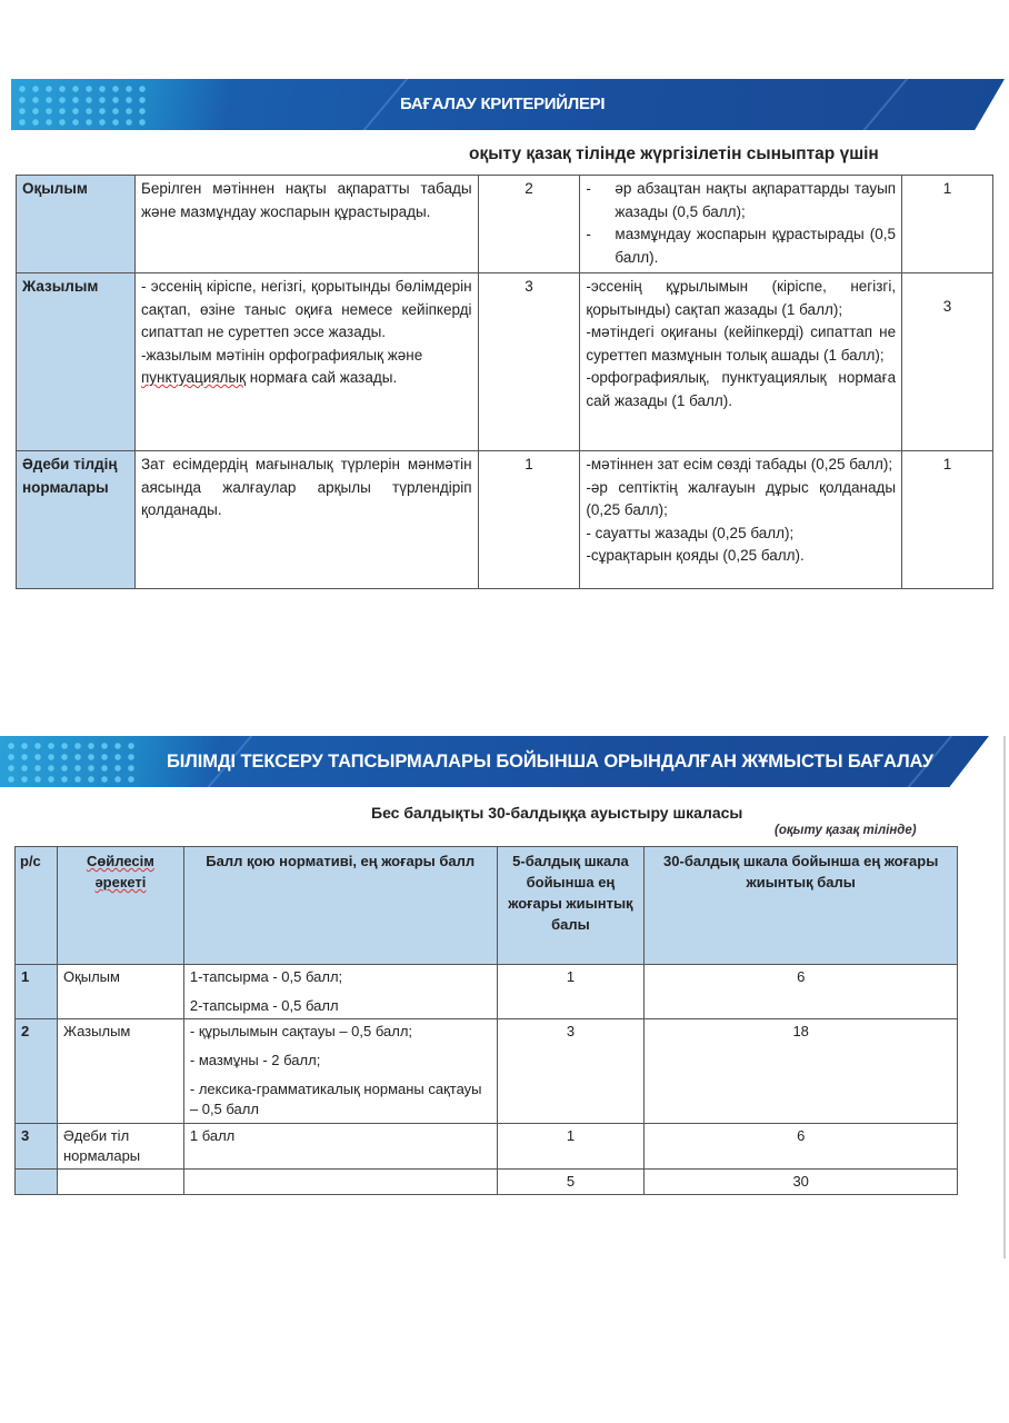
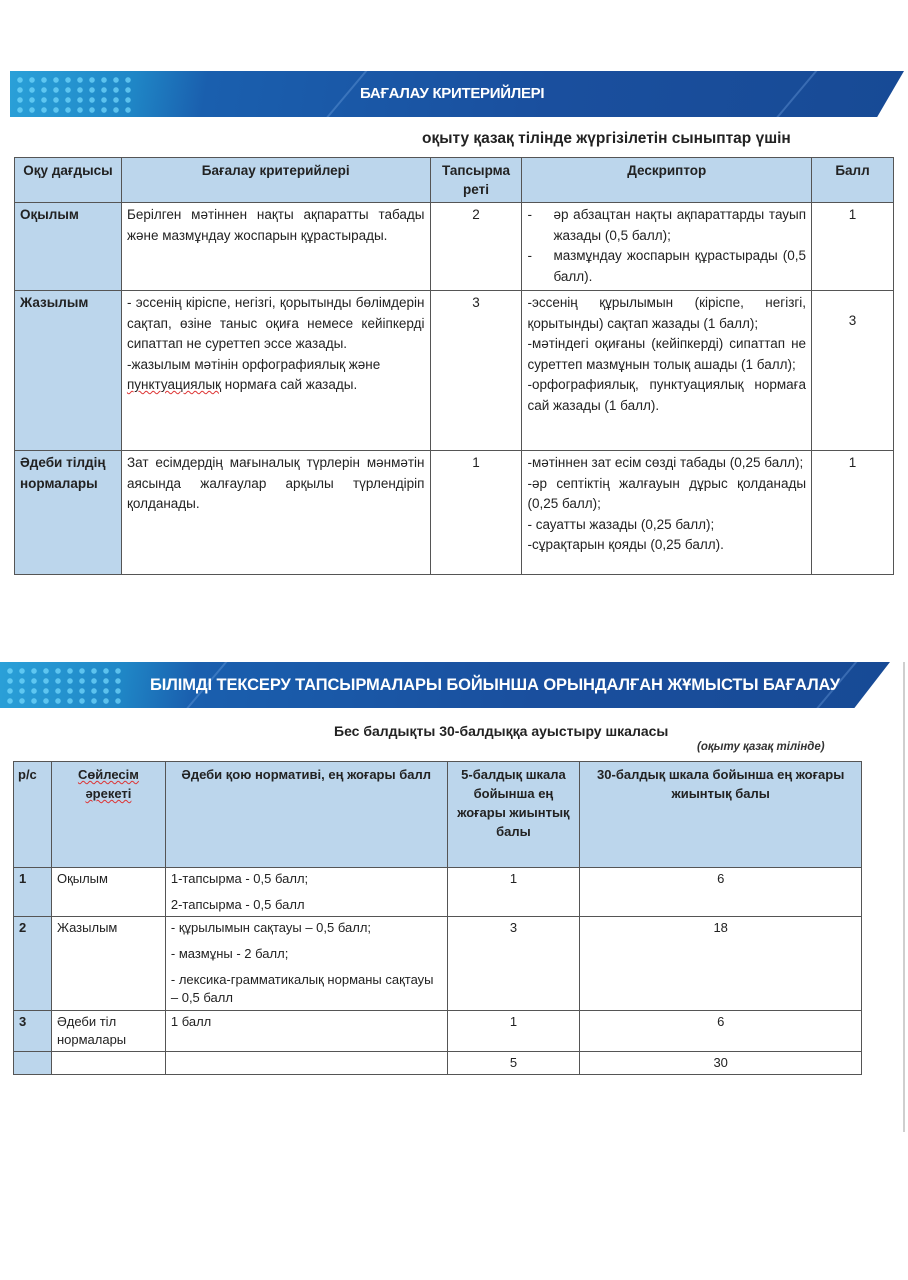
  БАҒАЛАУ КРИТЕРИЙЛЕРІ
  оқыту қазақ тілінде жүргізілетін сыныптар үшін
+ Оқу дағдысы	Бағалау критерийлері	Тапсырма реті	Дескриптор	Балл
  Оқылым	Берілген мәтіннен нақты ақпаратты табады және мазмұндау жоспарын құрастырады.	2	- әр абзацтан нақты ақпараттарды тауып жазады (0,5 балл); - мазмұндау жоспарын құрастырады (0,5 балл).	1
  Жазылым	- эссенің кіріспе, негізгі, қорытынды бөлімдерін сақтап, өзіне таныс оқиға немесе кейіпкерді сипаттап не суреттеп эссе жазады. -жазылым мәтінін орфографиялық және пунктуациялық нормаға сай жазады.	3	-эссенің құрылымын (кіріспе, негізгі, қорытынды) сақтап жазады (1 балл); -мәтіндегі оқиғаны (кейіпкерді) сипаттап не суреттеп мазмұнын толық ашады (1 балл); -орфографиялық, пунктуациялық нормаға сай жазады (1 балл).	3
  Әдеби тілдің нормалары	Зат есімдердің мағыналық түрлерін мәнмәтін аясында жалғаулар арқылы түрлендіріп қолданады.	1	-мәтіннен зат есім сөзді табады (0,25 балл); -әр септіктің жалғауын дұрыс қолданады (0,25 балл); - сауатты жазады (0,25 балл); -сұрақтарын қояды (0,25 балл).	1
  БІЛІМДІ ТЕКСЕРУ ТАПСЫРМАЛАРЫ БОЙЫНША ОРЫНДАЛҒАН ЖҰМЫСТЫ БАҒАЛАУ
  Бес балдықты 30-балдыққа ауыстыру шкаласы
  (оқыту қазақ тілінде)
- р/с	Сөйлесім әрекеті	Балл қою нормативі, ең жоғары балл	5-балдық шкала бойынша ең жоғары жиынтық балы	30-балдық шкала бойынша ең жоғары жиынтық балы
+ р/с	Сөйлесім әрекеті	Әдеби қою нормативі, ең жоғары балл	5-балдық шкала бойынша ең жоғары жиынтық балы	30-балдық шкала бойынша ең жоғары жиынтық балы
  1	Оқылым	1-тапсырма - 0,5 балл; 2-тапсырма - 0,5 балл	1	6
  2	Жазылым	- құрылымын сақтауы – 0,5 балл; - мазмұны - 2 балл; - лексика-грамматикалық норманы сақтауы – 0,5 балл	3	18
  3	Әдеби тіл нормалары	1 балл	1	6
  			5	30
